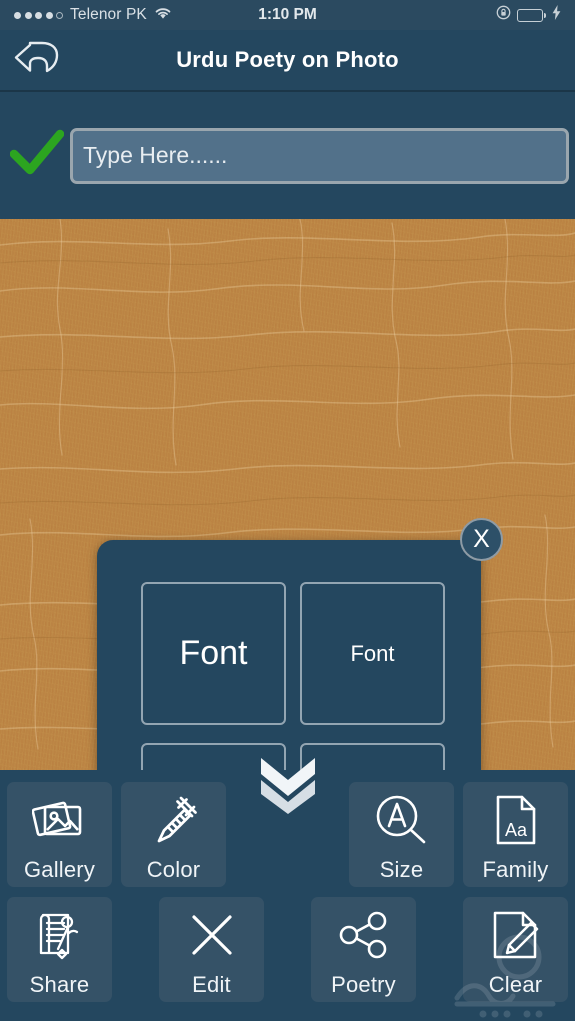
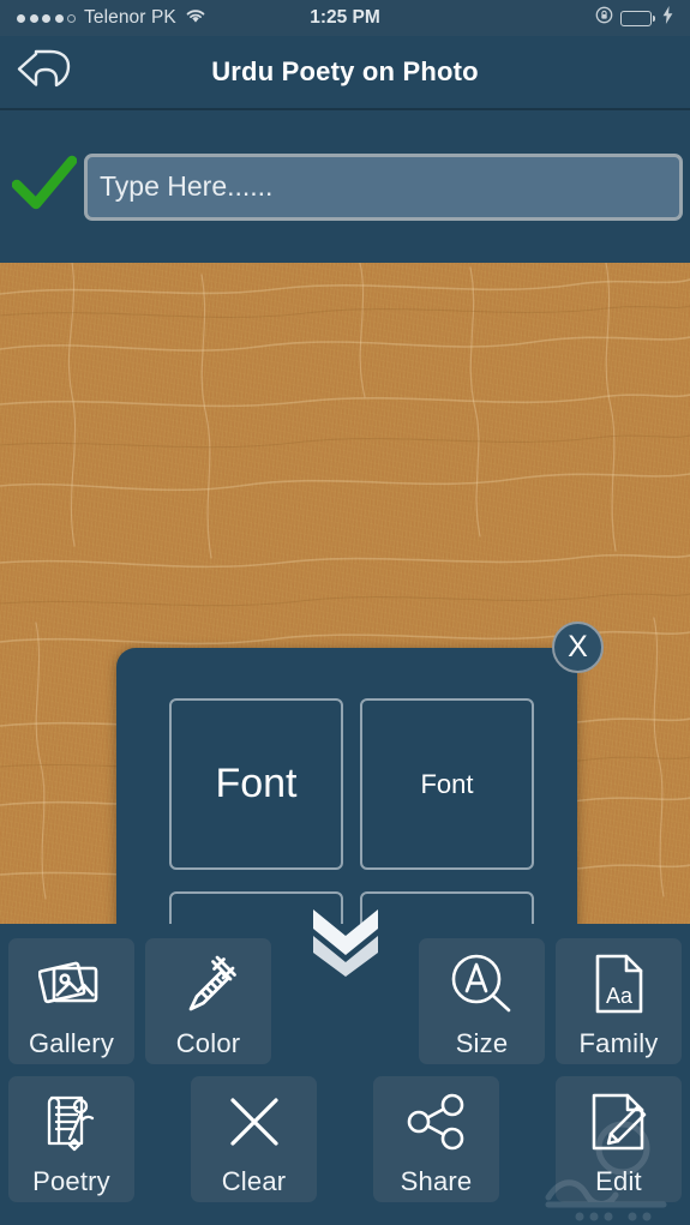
  Telenor PK
- 1:10 PM
+ 1:25 PM
  Urdu Poety on Photo
  Type Here......
  X
  Font
  Font
  Gallery
  Color
  Size
  Aa
  Family
- Share
+ Poetry
- Edit
+ Clear
- Poetry
+ Share
- Clear
+ Edit
